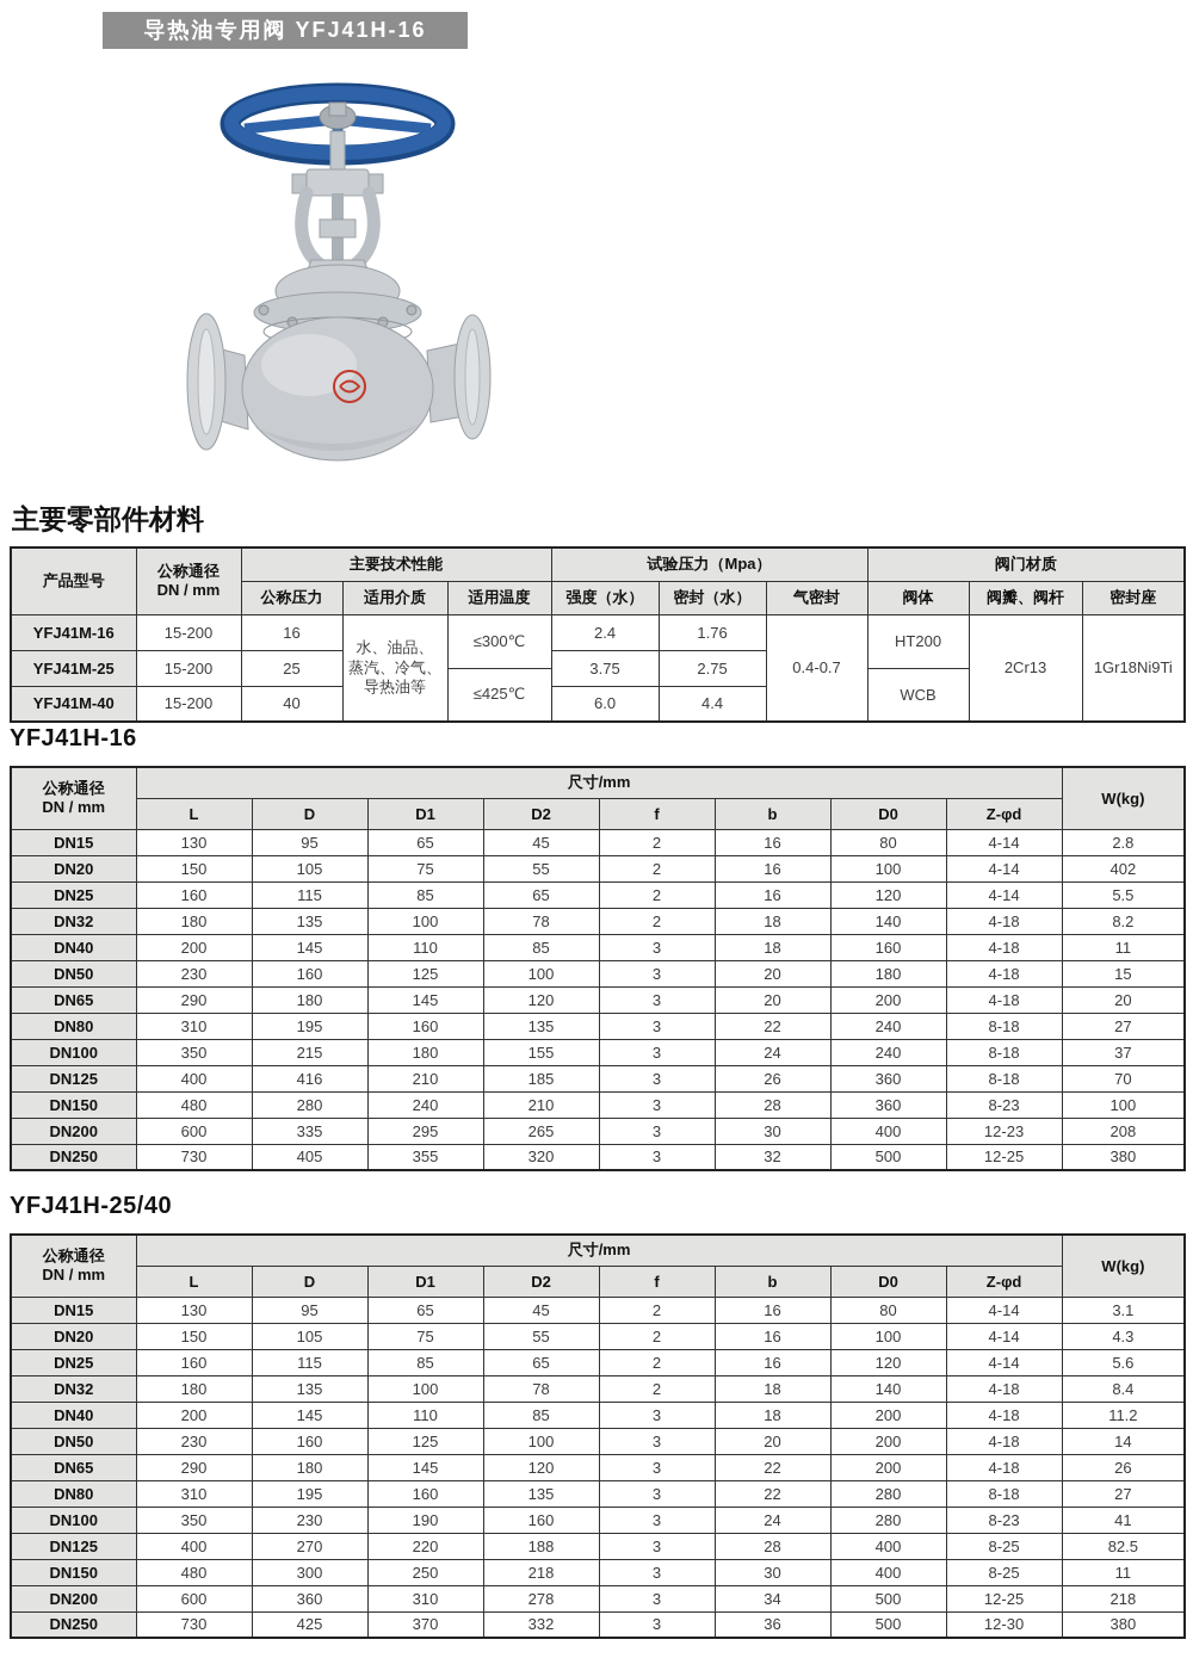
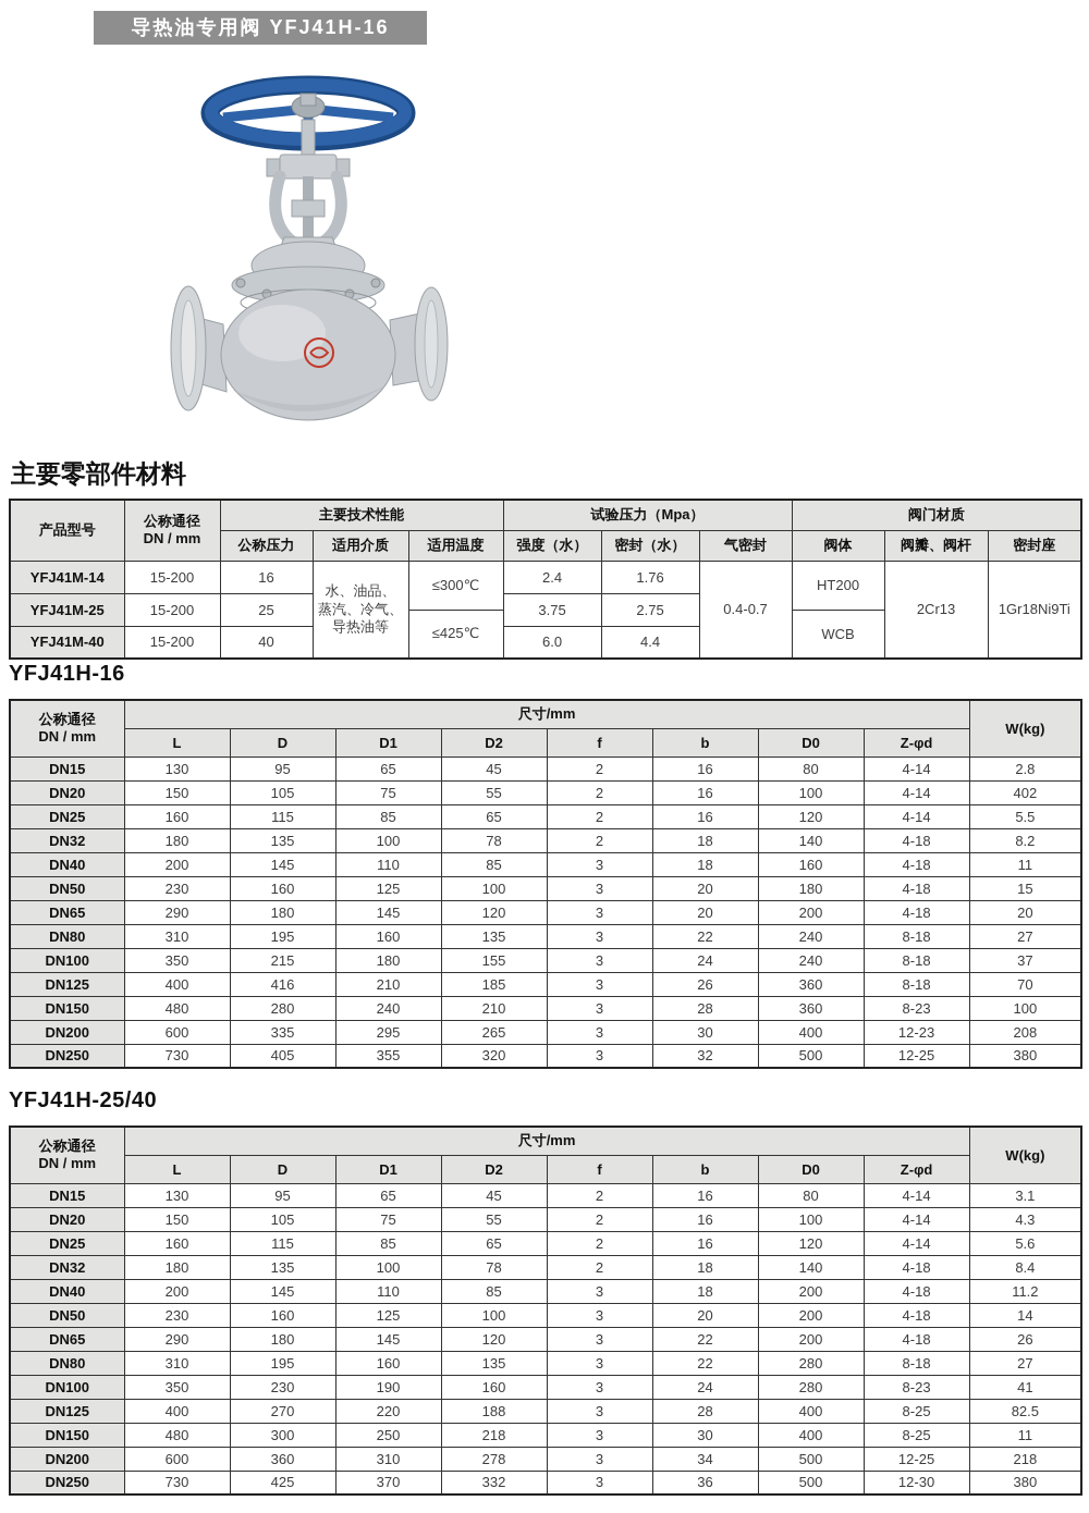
  导热油专用阀 YFJ41H-16
  主要零部件材料
  产品型号	公称通径 DN / mm	主要技术性能	试验压力（Mpa）	阀门材质
  公称压力	适用介质	适用温度	强度（水）	密封（水）	气密封	阀体	阀瓣、阀杆	密封座
- YFJ41M-16	15-200	16	水、油品、 蒸汽、冷气、 导热油等	≤300℃	2.4	1.76	0.4-0.7	HT200	2Cr13	1Gr18Ni9Ti
+ YFJ41M-14	15-200	16	水、油品、 蒸汽、冷气、 导热油等	≤300℃	2.4	1.76	0.4-0.7	HT200	2Cr13	1Gr18Ni9Ti
  YFJ41M-25	15-200	25	3.75	2.75
  ≤425℃	WCB
  YFJ41M-40	15-200	40	6.0	4.4
  YFJ41H-16
  公称通径 DN / mm	尺寸/mm	W(kg)
  L	D	D1	D2	f	b	D0	Z-φd
  DN15	130	95	65	45	2	16	80	4-14	2.8
  DN20	150	105	75	55	2	16	100	4-14	402
  DN25	160	115	85	65	2	16	120	4-14	5.5
  DN32	180	135	100	78	2	18	140	4-18	8.2
  DN40	200	145	110	85	3	18	160	4-18	11
  DN50	230	160	125	100	3	20	180	4-18	15
  DN65	290	180	145	120	3	20	200	4-18	20
  DN80	310	195	160	135	3	22	240	8-18	27
  DN100	350	215	180	155	3	24	240	8-18	37
  DN125	400	416	210	185	3	26	360	8-18	70
  DN150	480	280	240	210	3	28	360	8-23	100
  DN200	600	335	295	265	3	30	400	12-23	208
  DN250	730	405	355	320	3	32	500	12-25	380
  YFJ41H-25/40
  公称通径 DN / mm	尺寸/mm	W(kg)
  L	D	D1	D2	f	b	D0	Z-φd
  DN15	130	95	65	45	2	16	80	4-14	3.1
  DN20	150	105	75	55	2	16	100	4-14	4.3
  DN25	160	115	85	65	2	16	120	4-14	5.6
  DN32	180	135	100	78	2	18	140	4-18	8.4
  DN40	200	145	110	85	3	18	200	4-18	11.2
  DN50	230	160	125	100	3	20	200	4-18	14
  DN65	290	180	145	120	3	22	200	4-18	26
  DN80	310	195	160	135	3	22	280	8-18	27
  DN100	350	230	190	160	3	24	280	8-23	41
  DN125	400	270	220	188	3	28	400	8-25	82.5
  DN150	480	300	250	218	3	30	400	8-25	11
  DN200	600	360	310	278	3	34	500	12-25	218
  DN250	730	425	370	332	3	36	500	12-30	380
